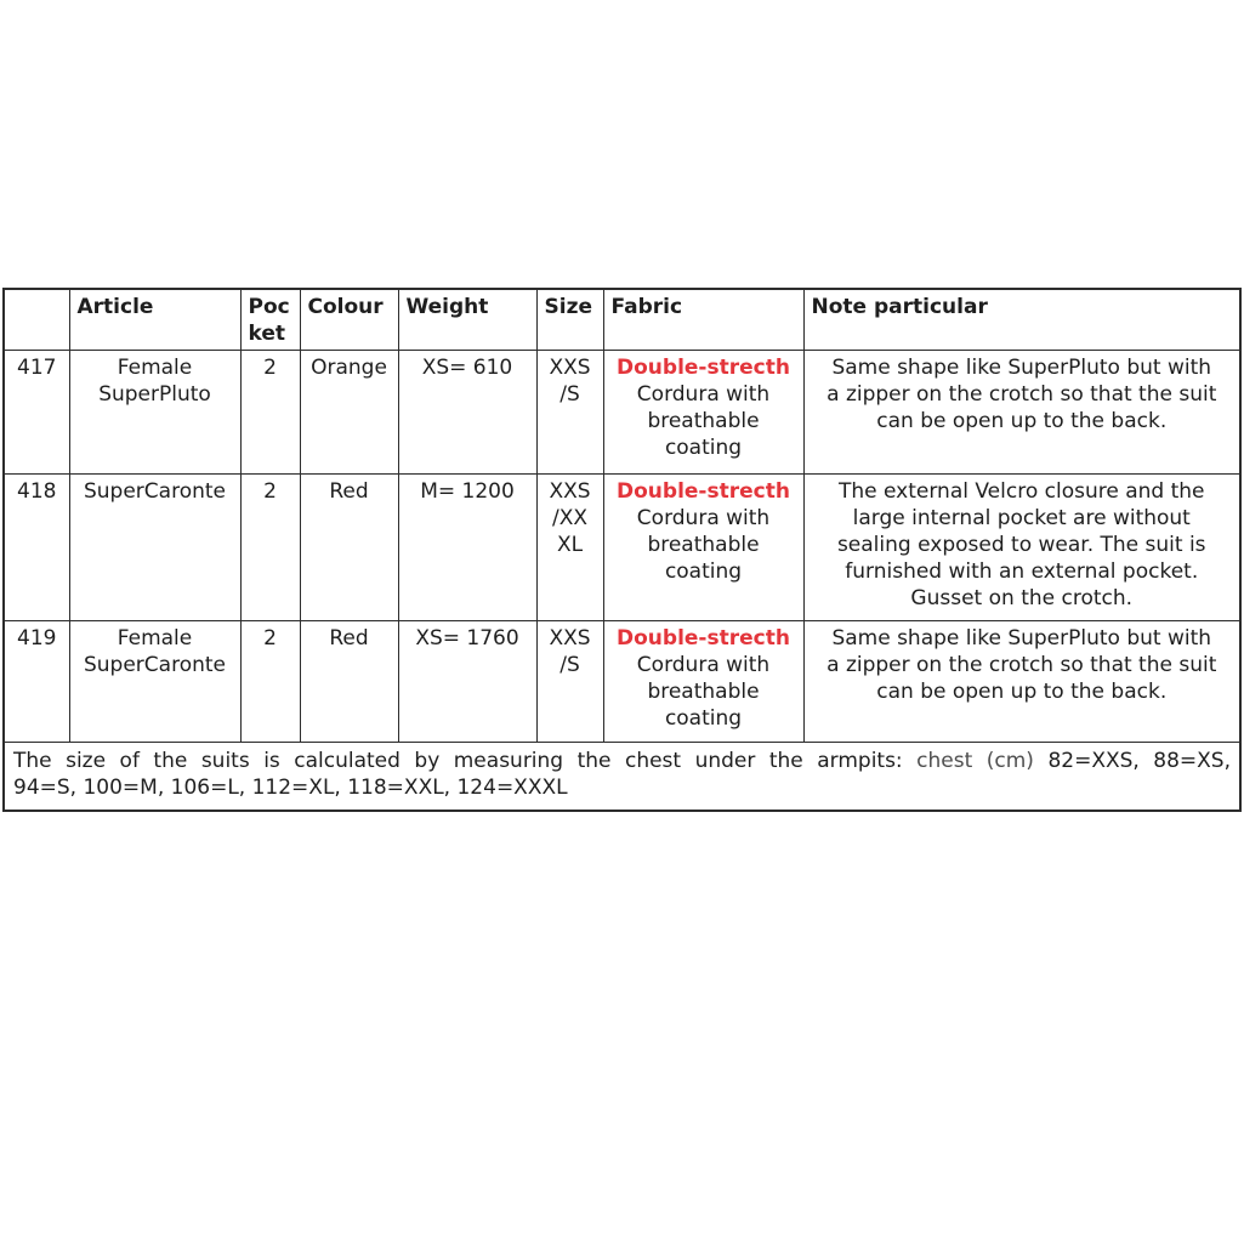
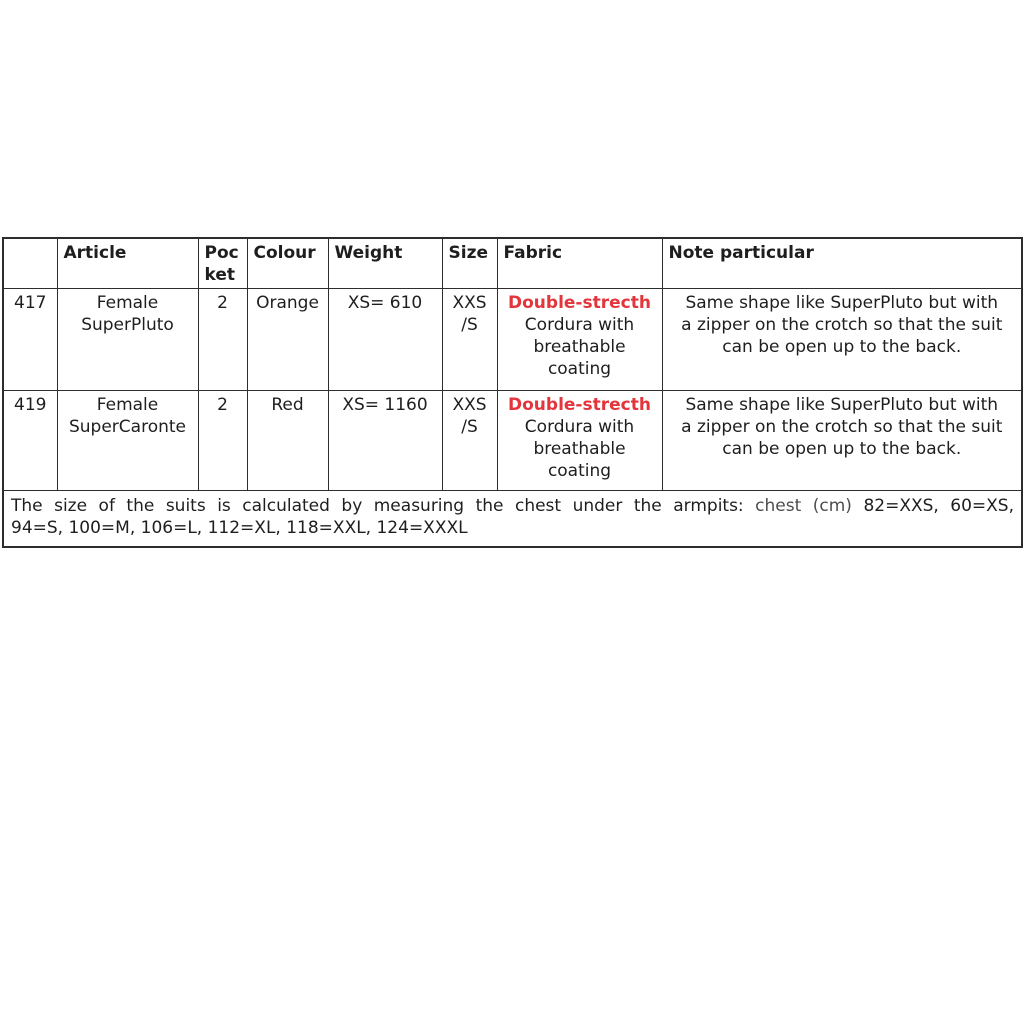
  	Article	Poc ket	Colour	Weight	Size	Fabric	Note particular
  417	Female SuperPluto	2	Orange	XS= 610	XXS /S	Double-strecth Cordura with breathable coating	Same shape like SuperPluto but with a zipper on the crotch so that the suit can be open up to the back.
- 418	SuperCaronte	2	Red	M= 1200	XXS /XX XL	Double-strecth Cordura with breathable coating	The external Velcro closure and the large internal pocket are without sealing exposed to wear. The suit is furnished with an external pocket. Gusset on the crotch.
- 419	Female SuperCaronte	2	Red	XS= 1760	XXS /S	Double-strecth Cordura with breathable coating	Same shape like SuperPluto but with a zipper on the crotch so that the suit can be open up to the back.
+ 419	Female SuperCaronte	2	Red	XS= 1160	XXS /S	Double-strecth Cordura with breathable coating	Same shape like SuperPluto but with a zipper on the crotch so that the suit can be open up to the back.
- The size of the suits is calculated by measuring the chest under the armpits: chest (cm) 82=XXS, 88=XS, 94=S, 100=M, 106=L, 112=XL, 118=XXL, 124=XXXL
+ The size of the suits is calculated by measuring the chest under the armpits: chest (cm) 82=XXS, 60=XS, 94=S, 100=M, 106=L, 112=XL, 118=XXL, 124=XXXL
